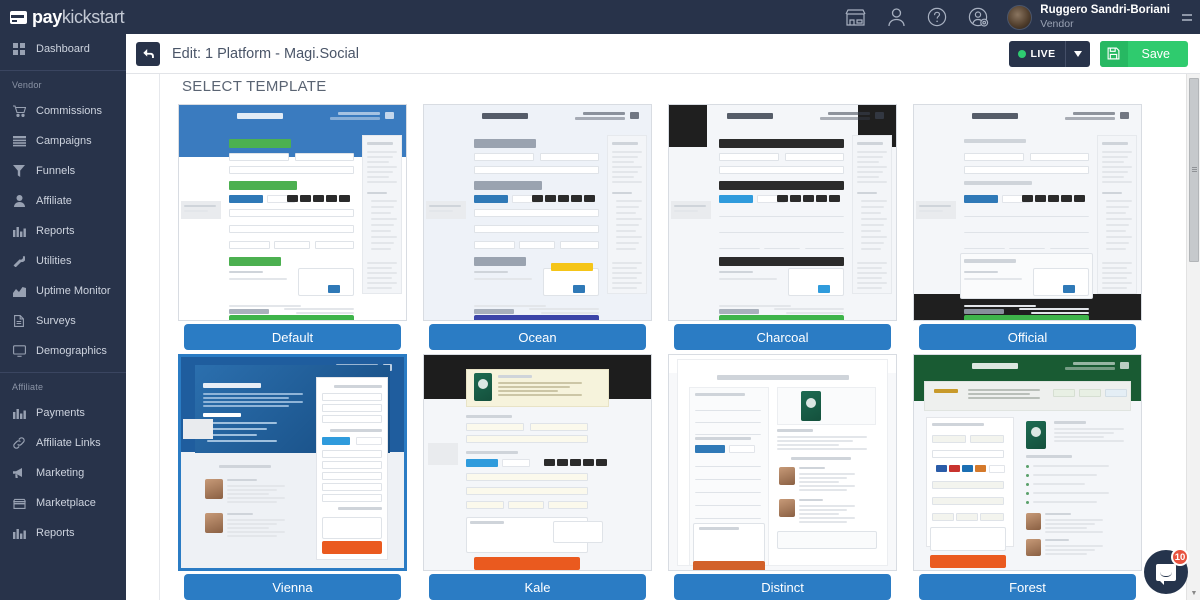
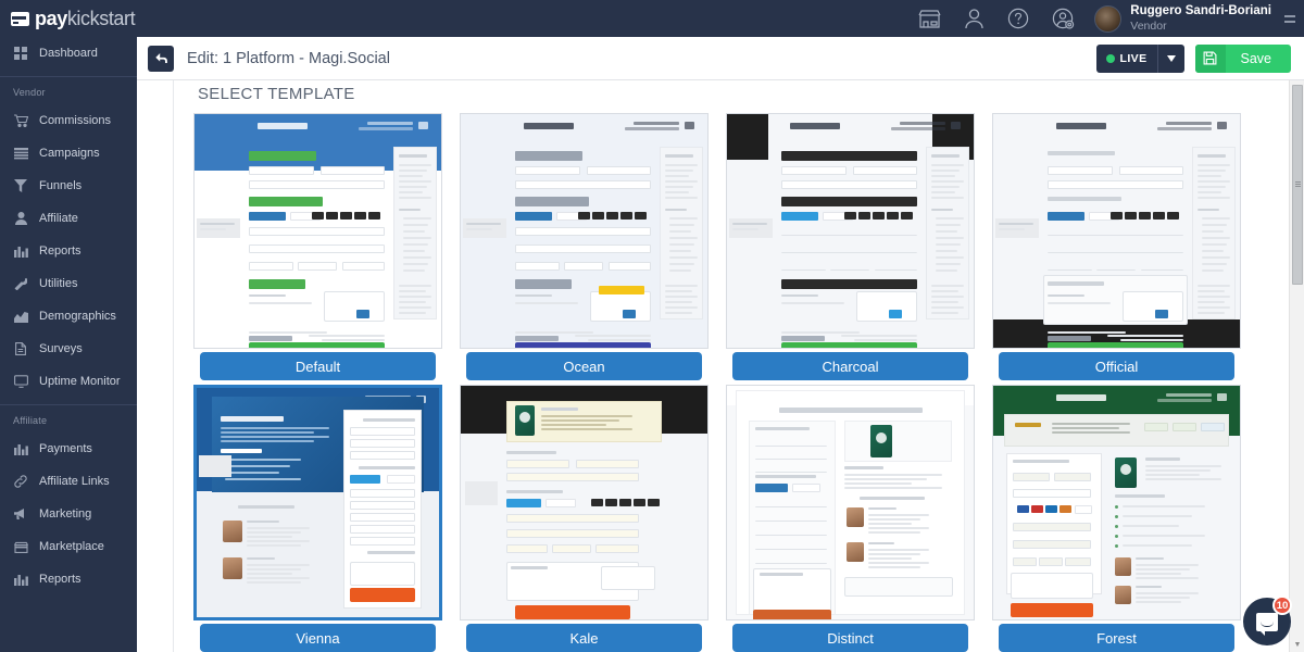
  paykickstart
  Ruggero Sandri-Boriani
  Vendor
  Dashboard
  Vendor
  Commissions
  Campaigns
  Funnels
  Affiliate
  Reports
  Utilities
- Uptime Monitor
+ Demographics
  Surveys
- Demographics
+ Uptime Monitor
  Affiliate
  Payments
  Affiliate Links
  Marketing
  Marketplace
  Reports
  Edit: 1 Platform - Magi.Social
  LIVE
  Save
  SELECT TEMPLATE
  Default
  Ocean
  Charcoal
  Official
  Vienna
  Kale
  Distinct
  Forest
  10
